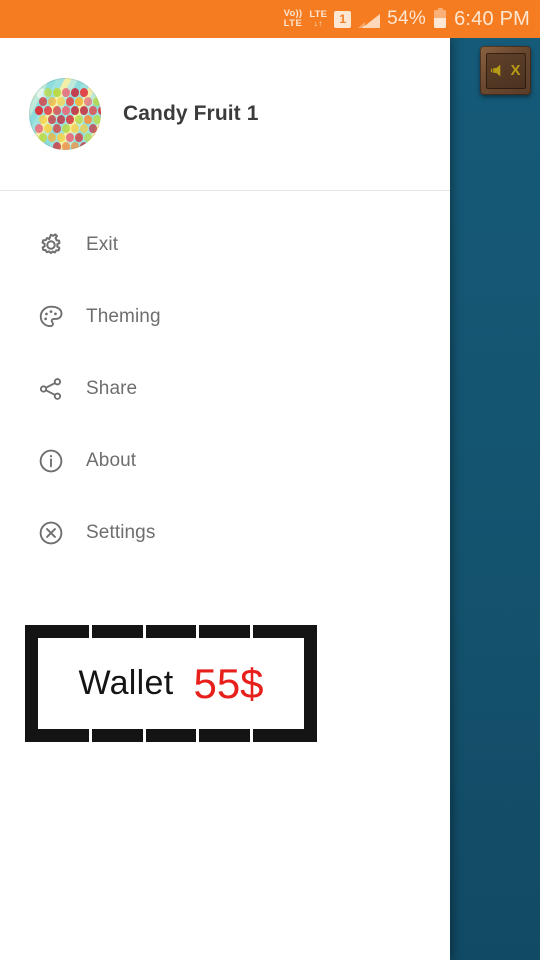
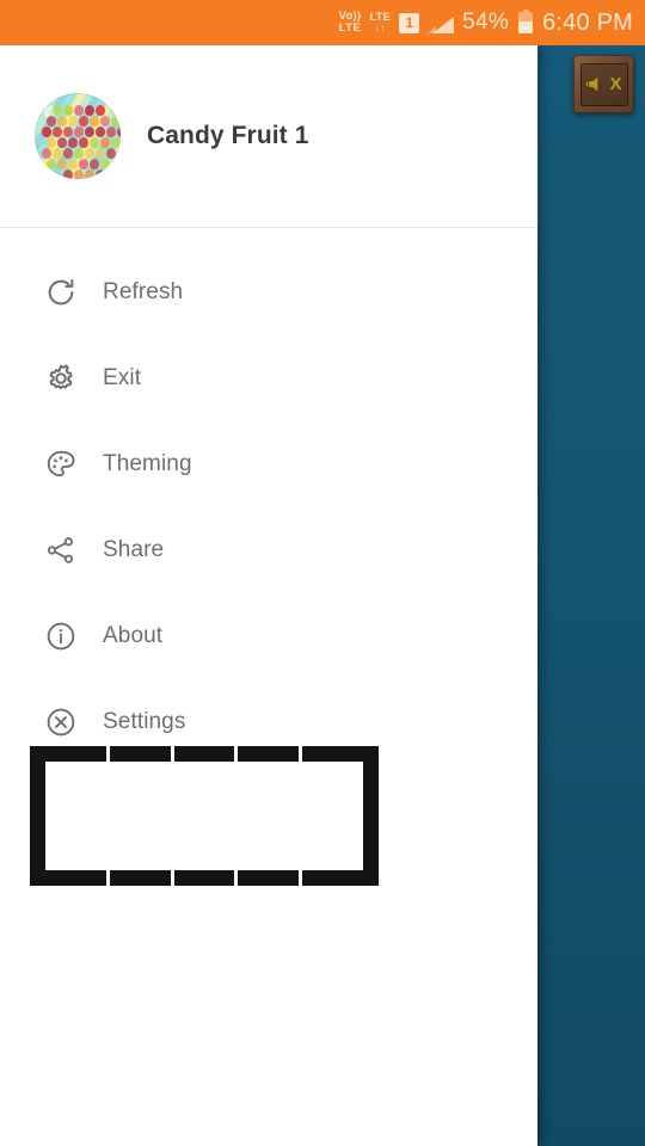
  X
  Candy Fruit 1
+ Refresh
  Exit
  Theming
  Share
  About
  Settings
- Wallet
- 55$
  Vo))
  LTE
  LTE
  ↓↑
  1
  54%
  6:40 PM
